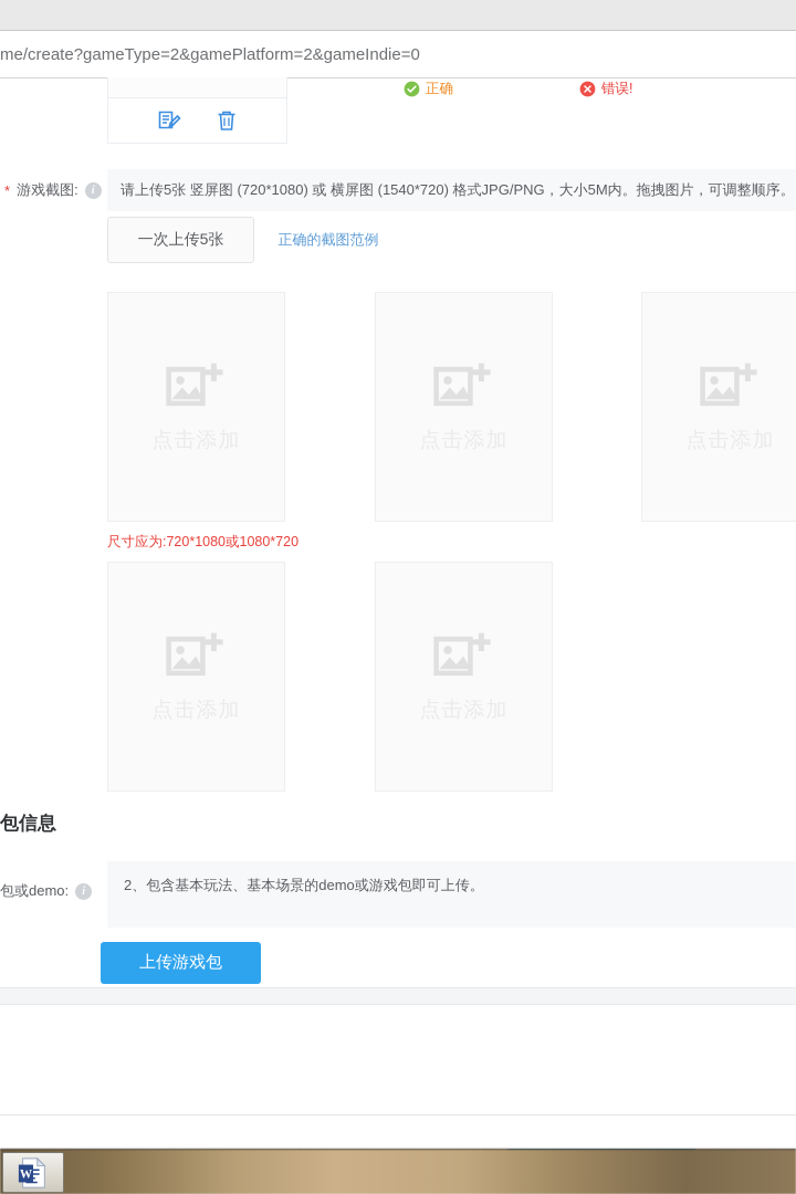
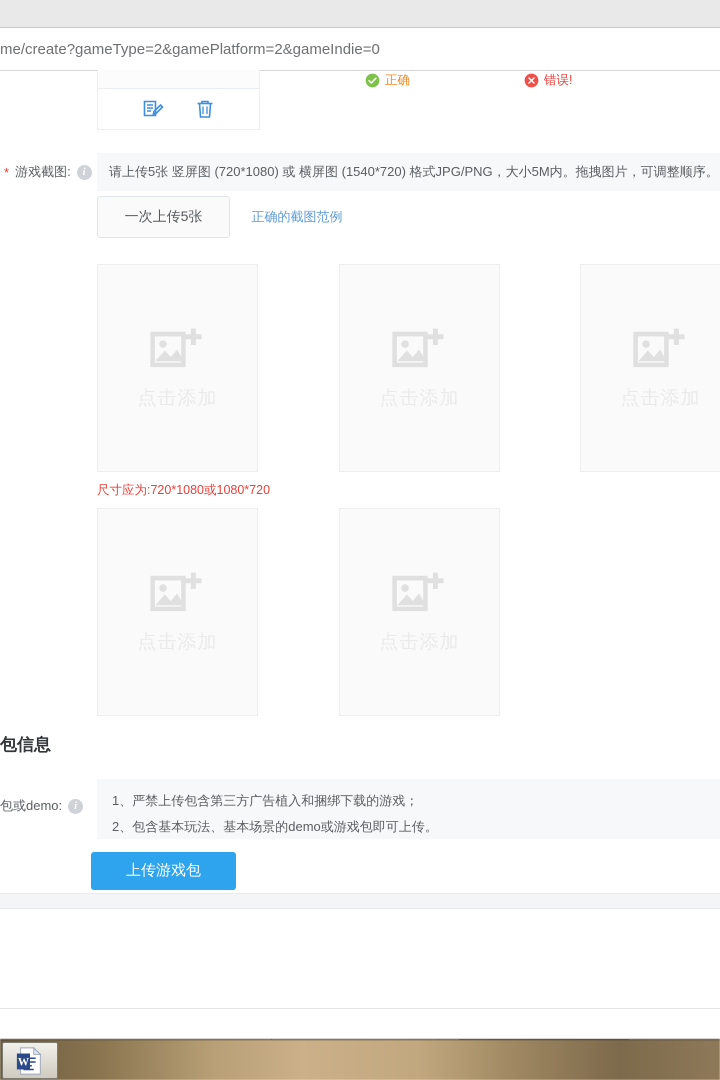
  me/create?gameType=2&gamePlatform=2&gameIndie=0
  正确
  错误!
  *
  游戏截图:
  i
  请上传5张 竖屏图 (720*1080) 或 横屏图 (1540*720) 格式JPG/PNG，大小5M内。拖拽图片，可调整顺序。
  一次上传5张 正确的截图范例
  尺寸应为:720*1080或1080*720
  包信息
  包或demo:
  i
+ 1、严禁上传包含第三方广告植入和捆绑下载的游戏；
  2、包含基本玩法、基本场景的demo或游戏包即可上传。
  上传游戏包
  W
